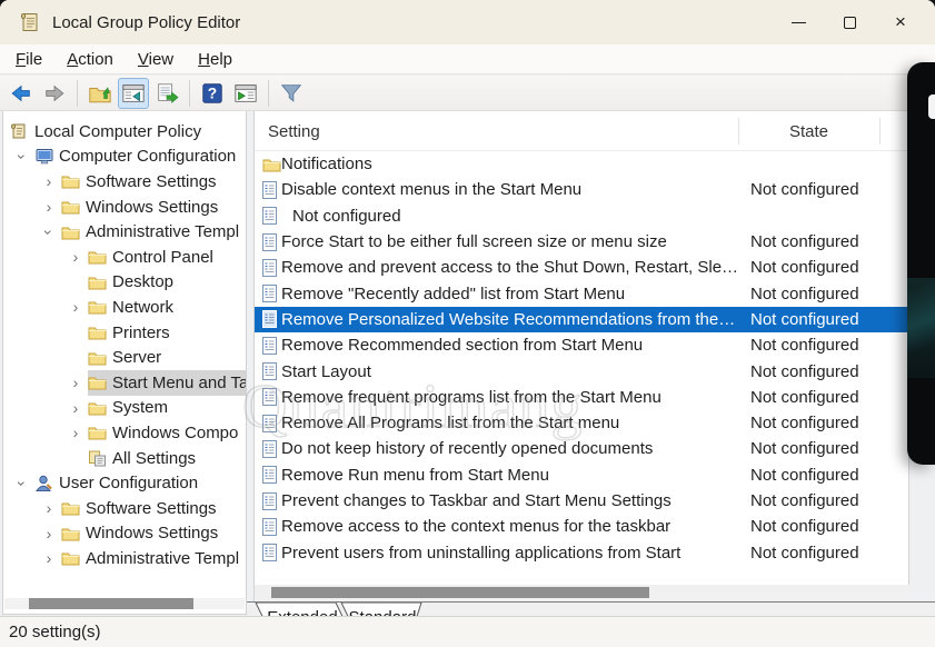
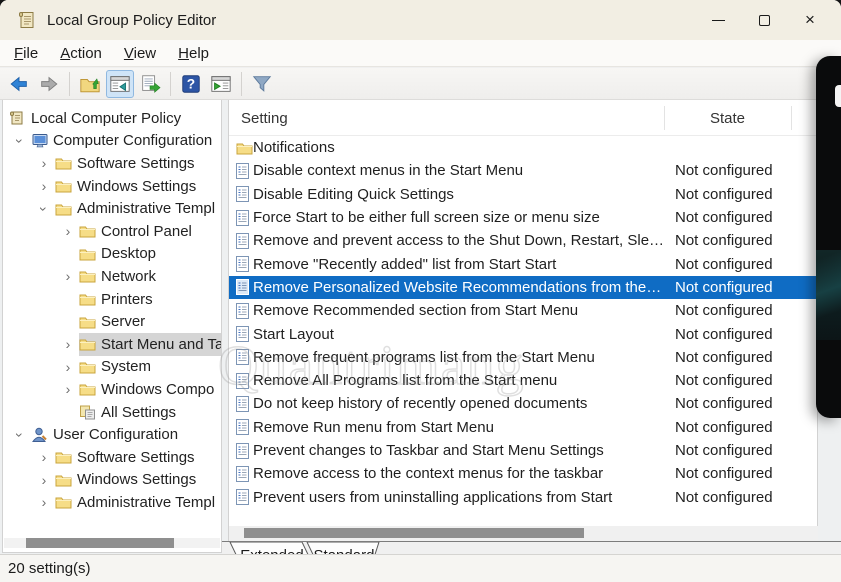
  Local Group Policy Editor
  ×
  File
  Action
  View
  Help
  ?
  Local Computer Policy
  Computer Configuration
  ›
  Software Settings
  ›
  Windows Settings
  Administrative Templ
  ›
  Control Panel
  Desktop
  ›
  Network
  Printers
  Server
  ›
  Start Menu and Ta
  ›
  System
  ›
  Windows Compo
  All Settings
  User Configuration
  ›
  Software Settings
  ›
  Windows Settings
  ›
  Administrative Templ
  Setting
  State
  Notifications
  Disable context menus in the Start Menu
  Not configured
+ Disable Editing Quick Settings
  Not configured
  Force Start to be either full screen size or menu size
  Not configured
  Remove and prevent access to the Shut Down, Restart, Sleep
  Not configured
- Remove "Recently added" list from Start Menu
+ Remove "Recently added" list from Start Start
  Not configured
  Remove Personalized Website Recommendations from the R
  Not configured
  Remove Recommended section from Start Menu
  Not configured
  Start Layout
  Not configured
  Remove frequent programs list from the Start Menu
  Not configured
  Remove All Programs list from the Start menu
  Not configured
  Do not keep history of recently opened documents
  Not configured
  Remove Run menu from Start Menu
  Not configured
  Prevent changes to Taskbar and Start Menu Settings
  Not configured
  Remove access to the context menus for the taskbar
  Not configured
  Prevent users from uninstalling applications from Start
  Not configured
  Quantrimang
  20 setting(s)
